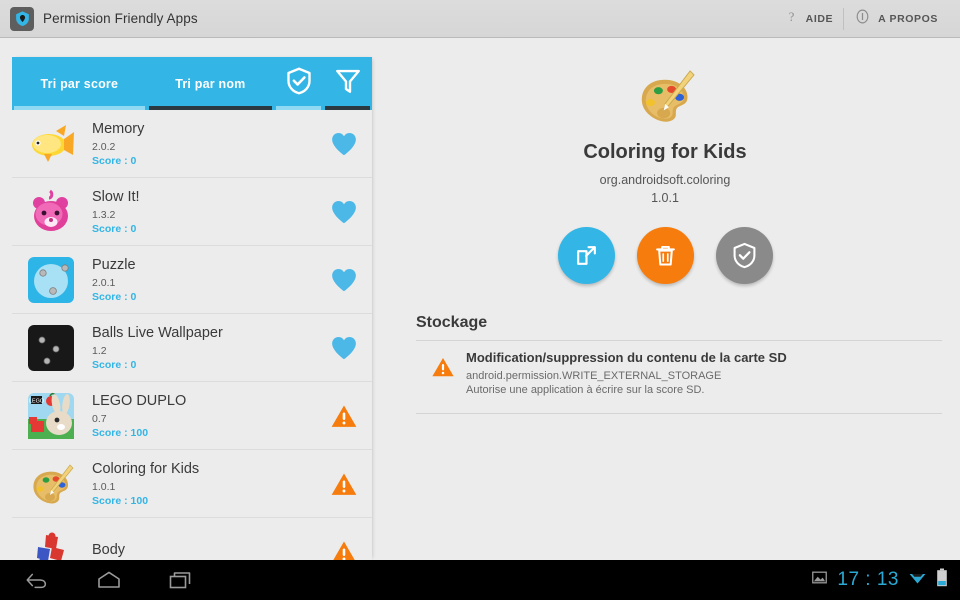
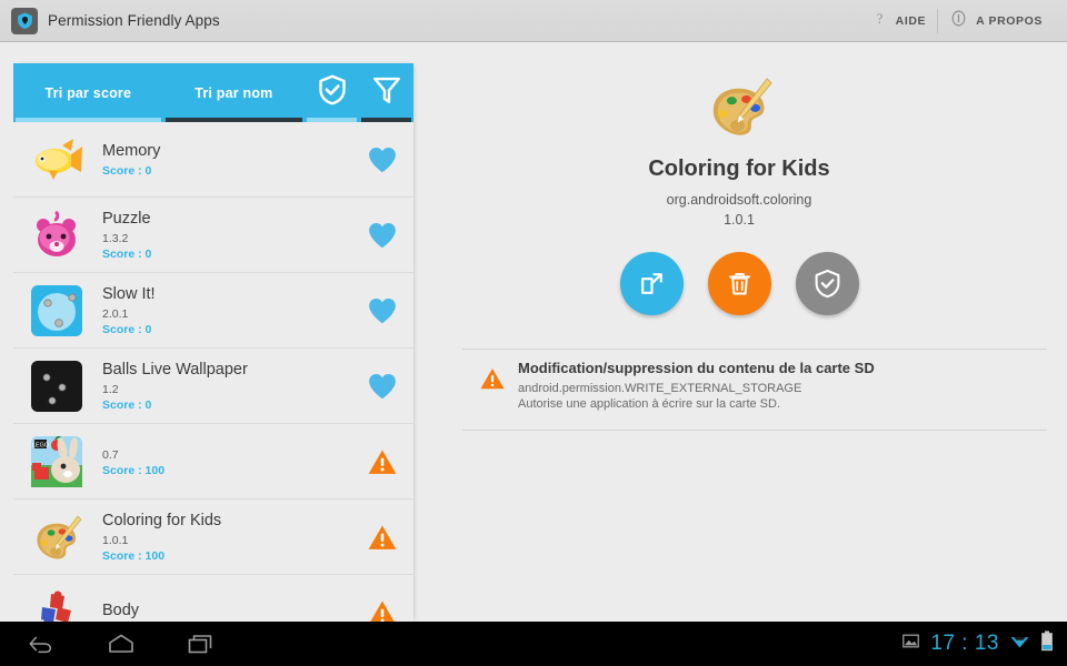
  Permission Friendly Apps
  ?
  AIDE
  A PROPOS
  Tri par score
  Tri par nom
  Memory
- 2.0.2
  Score : 0
- Slow It!
+ Puzzle
  1.3.2
  Score : 0
- Puzzle
+ Slow It!
  2.0.1
  Score : 0
  Balls Live Wallpaper
  1.2
  Score : 0
- LEGO DUPLO
  0.7
  Score : 100
  Coloring for Kids
  1.0.1
  Score : 100
  Body
  Coloring for Kids
  org.androidsoft.coloring
  1.0.1
- Stockage
  Modification/suppression du contenu de la carte SD
  android.permission.WRITE_EXTERNAL_STORAGE
- Autorise une application à écrire sur la score SD.
+ Autorise une application à écrire sur la carte SD.
  17 : 13
